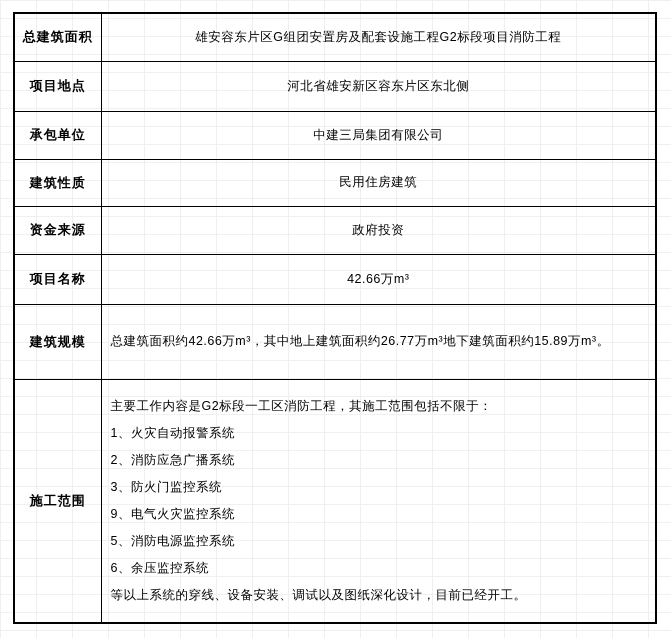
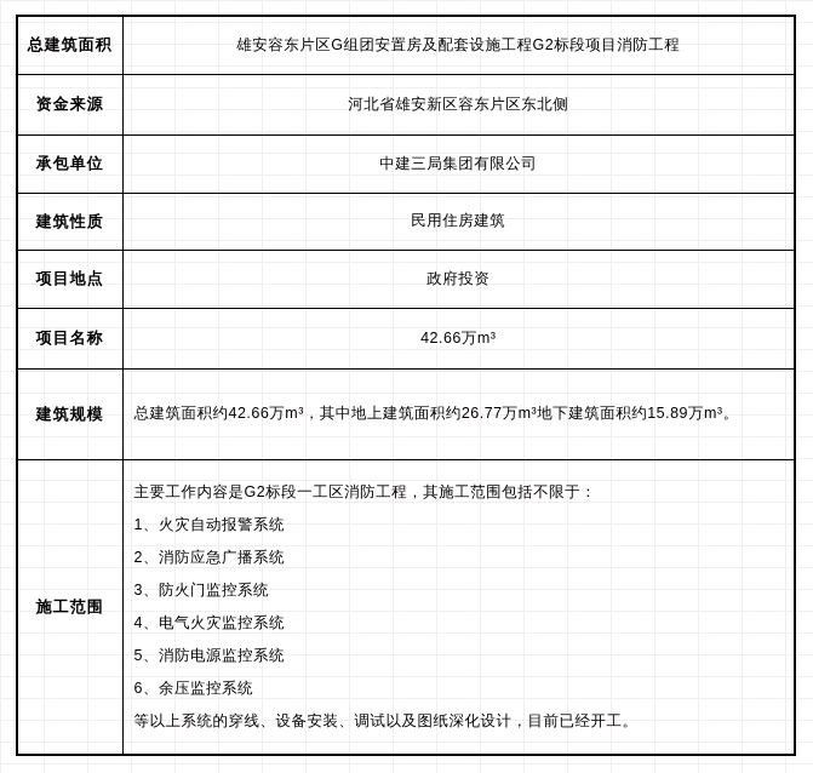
  总建筑面积	雄安容东片区G组团安置房及配套设施工程G2标段项目消防工程
- 项目地点	河北省雄安新区容东片区东北侧
+ 资金来源	河北省雄安新区容东片区东北侧
  承包单位	中建三局集团有限公司
  建筑性质	民用住房建筑
- 资金来源	政府投资
+ 项目地点	政府投资
  项目名称	42.66万m³
  建筑规模	总建筑面积约42.66万m³，其中地上建筑面积约26.77万m³地下建筑面积约15.89万m³。
- 施工范围	主要工作内容是G2标段一工区消防工程，其施工范围包括不限于： 1、火灾自动报警系统 2、消防应急广播系统 3、防火门监控系统 9、电气火灾监控系统 5、消防电源监控系统 6、余压监控系统 等以上系统的穿线、设备安装、调试以及图纸深化设计，目前已经开工。
+ 施工范围	主要工作内容是G2标段一工区消防工程，其施工范围包括不限于： 1、火灾自动报警系统 2、消防应急广播系统 3、防火门监控系统 4、电气火灾监控系统 5、消防电源监控系统 6、余压监控系统 等以上系统的穿线、设备安装、调试以及图纸深化设计，目前已经开工。
